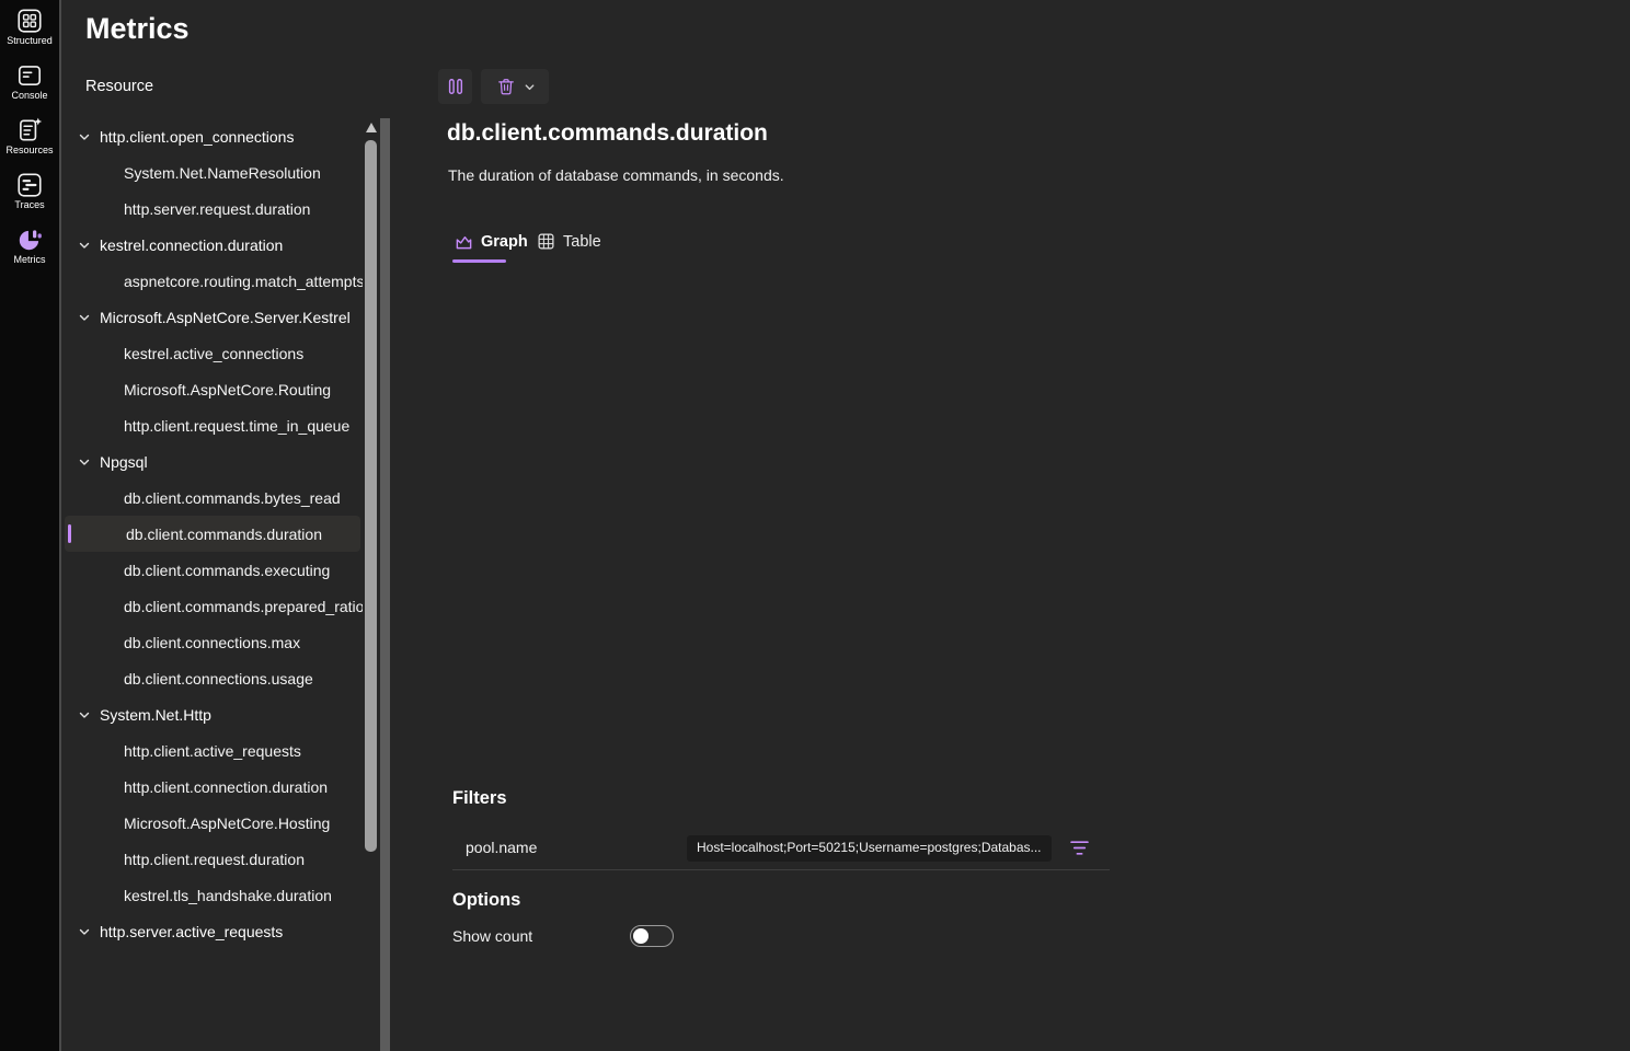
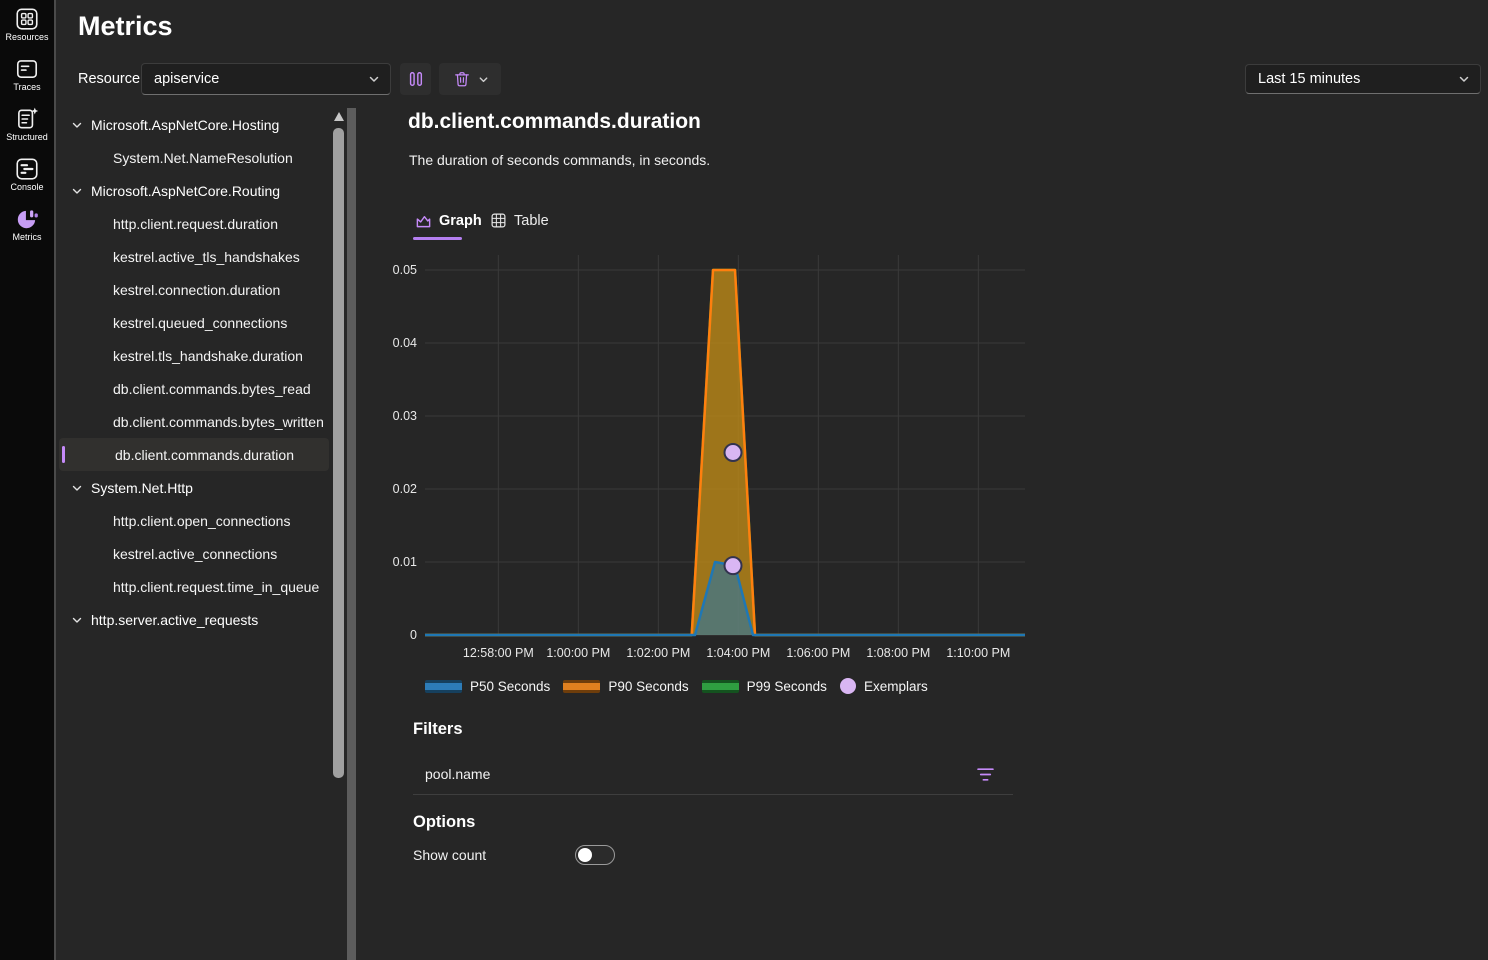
- Structured
+ Resources
- Console
+ Traces
- Resources
+ Structured
- Traces
+ Console
  Metrics
  Metrics
  Resource
+ apiservice
+ Last 15 minutes
- http.client.open_connections
+ Microsoft.AspNetCore.Hosting
  System.Net.NameResolution
- http.server.request.duration
- kestrel.connection.duration
+ Microsoft.AspNetCore.Routing
- aspnetcore.routing.match_attempts
- Microsoft.AspNetCore.Server.Kestrel
- kestrel.active_connections
+ http.client.request.duration
+ kestrel.active_tls_handshakes
- Microsoft.AspNetCore.Routing
+ kestrel.connection.duration
+ kestrel.queued_connections
- http.client.request.time_in_queue
+ kestrel.tls_handshake.duration
- Npgsql
  db.client.commands.bytes_read
+ db.client.commands.bytes_written
  db.client.commands.duration
- db.client.commands.executing
- db.client.commands.prepared_ratio
- db.client.connections.max
- db.client.connections.usage
  System.Net.Http
- http.client.active_requests
- http.client.connection.duration
- Microsoft.AspNetCore.Hosting
+ http.client.open_connections
- http.client.request.duration
+ kestrel.active_connections
- kestrel.tls_handshake.duration
+ http.client.request.time_in_queue
  http.server.active_requests
  db.client.commands.duration
- The duration of database commands, in seconds.
+ The duration of seconds commands, in seconds.
  Graph
  Table
+ 0
+ 0.01
+ 0.02
+ 0.03
+ 0.04
+ 0.05
+ 12:58:00 PM
+ 1:00:00 PM
+ 1:02:00 PM
+ 1:04:00 PM
+ 1:06:00 PM
+ 1:08:00 PM
+ 1:10:00 PM
+ P50 Seconds
+ P90 Seconds
+ P99 Seconds
+ Exemplars
  Filters
  pool.name
- Host=localhost;Port=50215;Username=postgres;Databas...
  Options
  Show count
